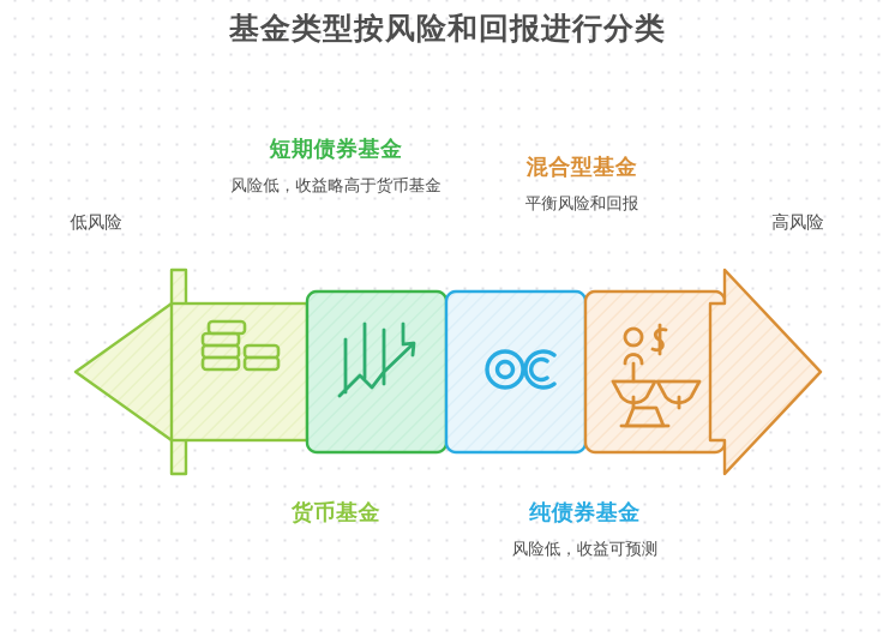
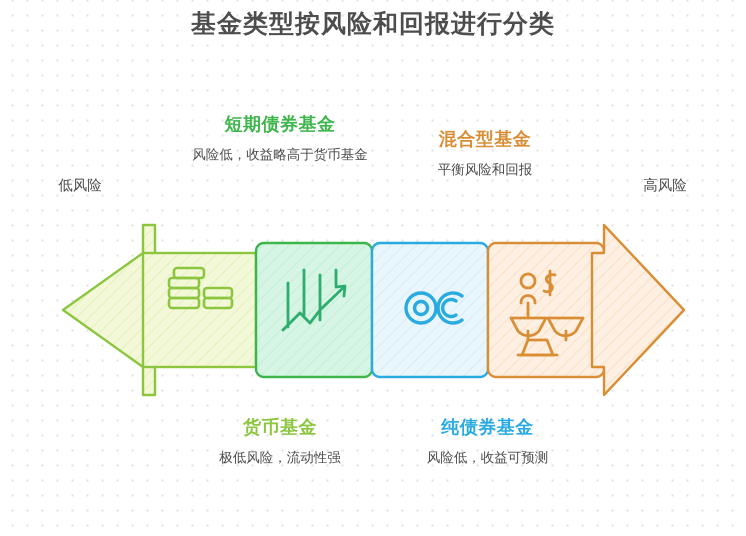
  基金类型按风险和回报进行分类
  低风险
  高风险
  短期债券基金
  风险低，收益略高于货币基金
  混合型基金
  平衡风险和回报
  货币基金
+ 极低风险，流动性强
  纯债券基金
  风险低，收益可预测
